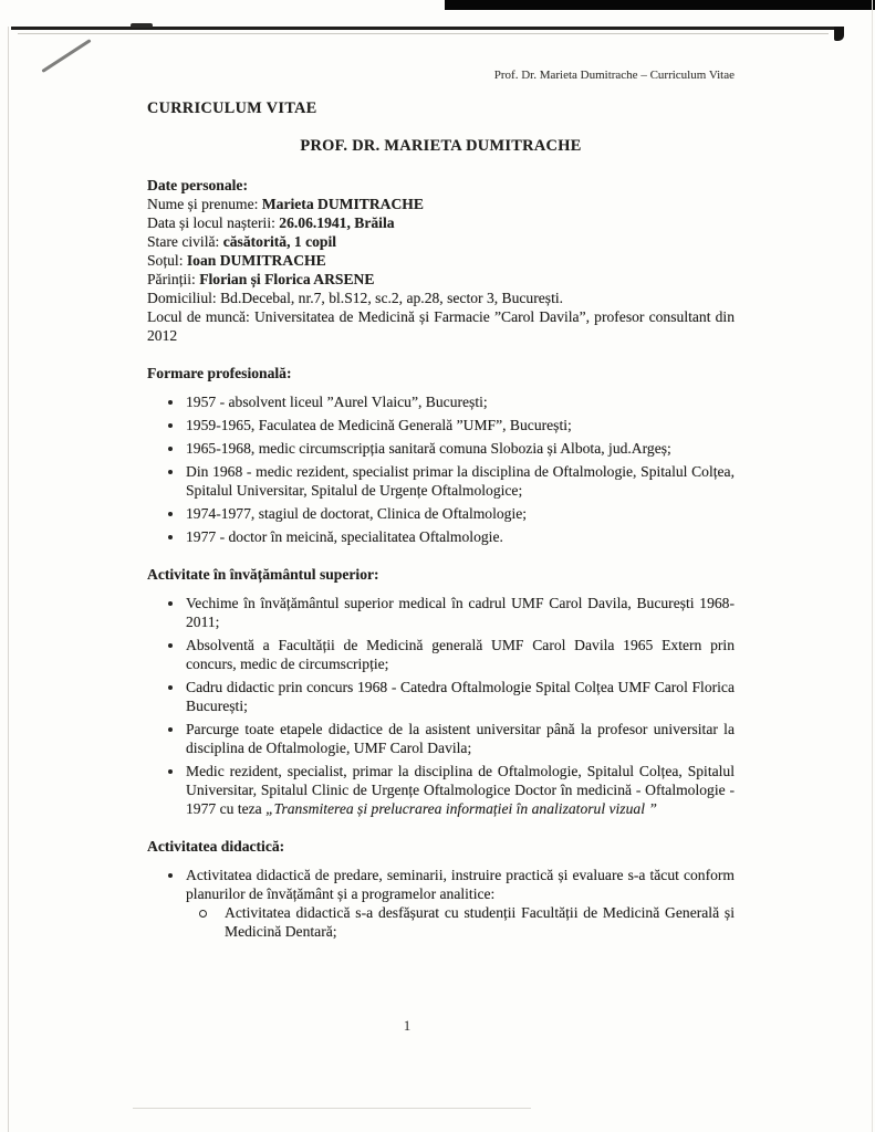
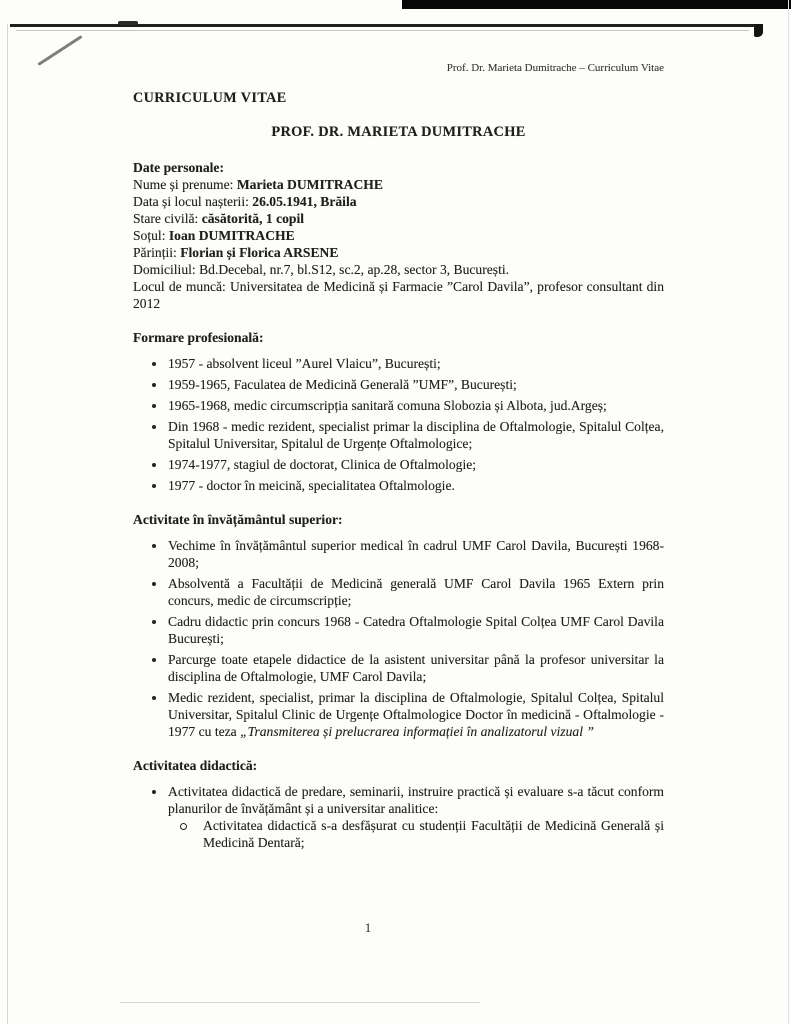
  Prof. Dr. Marieta Dumitrache – Curriculum Vitae
  CURRICULUM VITAE
  PROF. DR. MARIETA DUMITRACHE
  Date personale:
  Nume și prenume: Marieta DUMITRACHE
- Data și locul nașterii: 26.06.1941, Brăila
+ Data și locul nașterii: 26.05.1941, Brăila
  Stare civilă: căsătorită, 1 copil
  Soțul: Ioan DUMITRACHE
  Părinții: Florian și Florica ARSENE
  Domiciliul: Bd.Decebal, nr.7, bl.S12, sc.2, ap.28, sector 3, București.
  Locul de muncă: Universitatea de Medicină și Farmacie ”Carol Davila”, profesor consultant din 2012
  Formare profesională:
  1957 - absolvent liceul ”Aurel Vlaicu”, București;
  1959-1965, Faculatea de Medicină Generală ”UMF”, București;
  1965-1968, medic circumscripția sanitară comuna Slobozia și Albota, jud.Argeș;
  Din 1968 - medic rezident, specialist primar la disciplina de Oftalmologie, Spitalul Colțea, Spitalul Universitar, Spitalul de Urgențe Oftalmologice;
  1974-1977, stagiul de doctorat, Clinica de Oftalmologie;
  1977 - doctor în meicină, specialitatea Oftalmologie.
  Activitate în învățământul superior:
- Vechime în învățământul superior medical în cadrul UMF Carol Davila, București 1968-2011;
+ Vechime în învățământul superior medical în cadrul UMF Carol Davila, București 1968-2008;
  Absolventă a Facultății de Medicină generală UMF Carol Davila 1965 Extern prin concurs, medic de circumscripție;
- Cadru didactic prin concurs 1968 - Catedra Oftalmologie Spital Colțea UMF Carol Florica București;
+ Cadru didactic prin concurs 1968 - Catedra Oftalmologie Spital Colțea UMF Carol Davila București;
  Parcurge toate etapele didactice de la asistent universitar până la profesor universitar la disciplina de Oftalmologie, UMF Carol Davila;
  Medic rezident, specialist, primar la disciplina de Oftalmologie, Spitalul Colțea, Spitalul Universitar, Spitalul Clinic de Urgențe Oftalmologice Doctor în medicină - Oftalmologie - 1977 cu teza „Transmiterea și prelucrarea informației în analizatorul vizual ”
  Activitatea didactică:
- Activitatea didactică de predare, seminarii, instruire practică și evaluare s-a tăcut conform planurilor de învățământ și a programelor analitice:
+ Activitatea didactică de predare, seminarii, instruire practică și evaluare s-a tăcut conform planurilor de învățământ și a universitar analitice:
  Activitatea didactică s-a desfășurat cu studenții Facultății de Medicină Generală și Medicină Dentară;
  1
